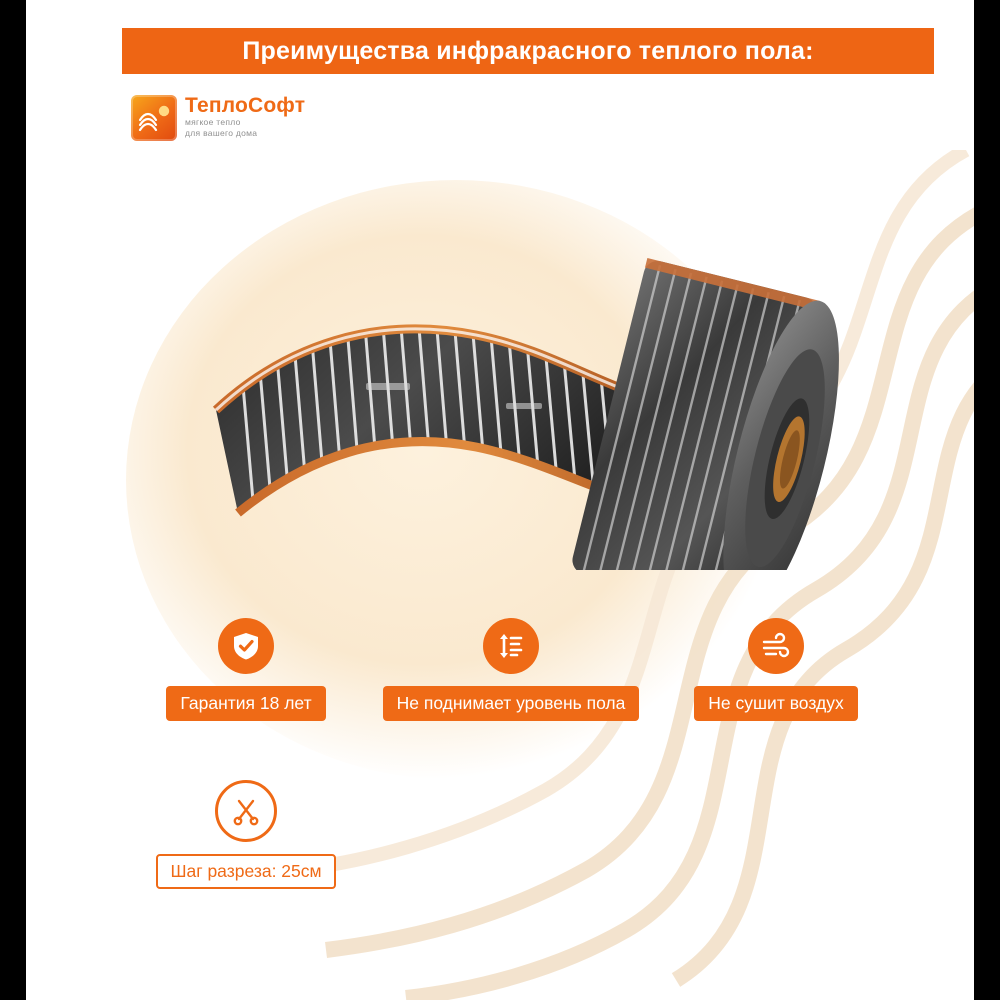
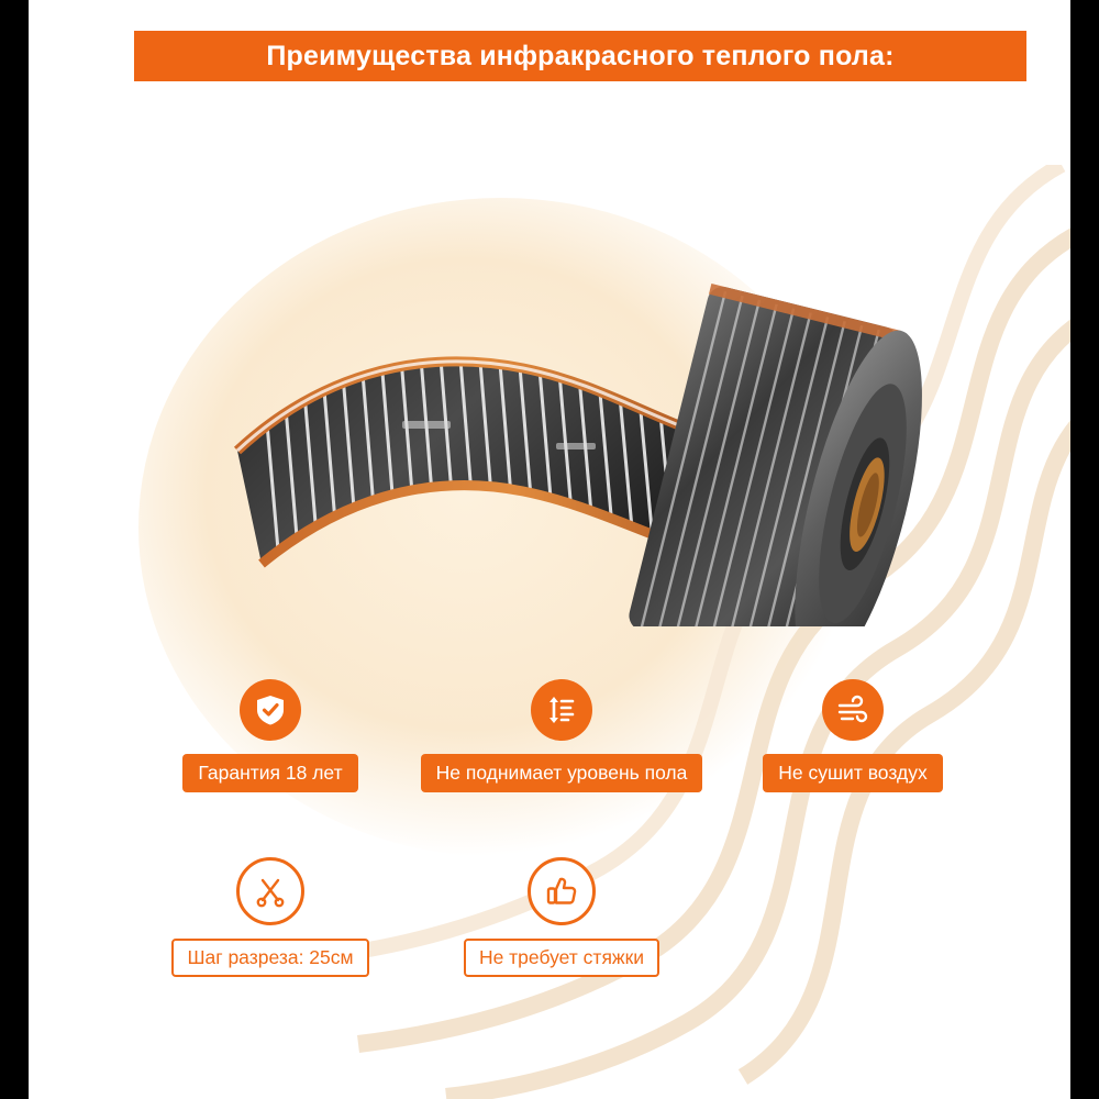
  Преимущества инфракрасного теплого пола:
- ТеплоСофт
- мягкое тепло
- для вашего дома
  Гарантия 18 лет
  Не поднимает уровень пола
  Не сушит воздух
  Шаг разреза: 25см
+ Не требует стяжки
